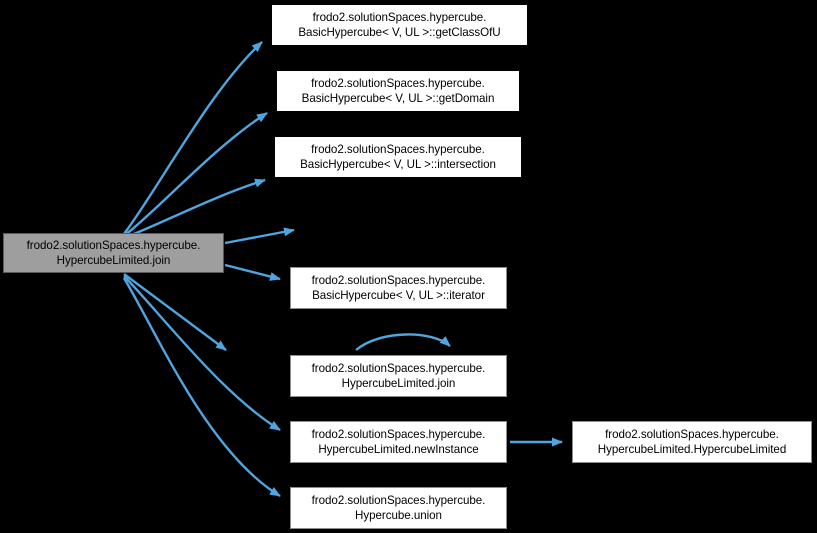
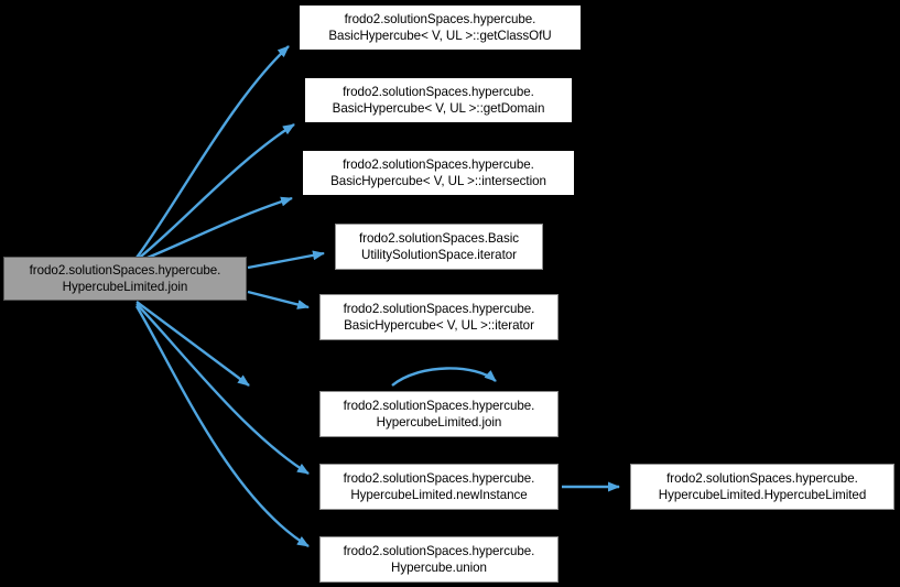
  frodo2.solutionSpaces.hypercube.
  HypercubeLimited.join
  frodo2.solutionSpaces.hypercube.
  BasicHypercube< V, UL >::getClassOfU
  frodo2.solutionSpaces.hypercube.
  BasicHypercube< V, UL >::getDomain
  frodo2.solutionSpaces.hypercube.
  BasicHypercube< V, UL >::intersection
+ frodo2.solutionSpaces.Basic
+ UtilitySolutionSpace.iterator
  frodo2.solutionSpaces.hypercube.
  BasicHypercube< V, UL >::iterator
  frodo2.solutionSpaces.hypercube.
  HypercubeLimited.join
  frodo2.solutionSpaces.hypercube.
  HypercubeLimited.newInstance
  frodo2.solutionSpaces.hypercube.
  Hypercube.union
  frodo2.solutionSpaces.hypercube.
  HypercubeLimited.HypercubeLimited
